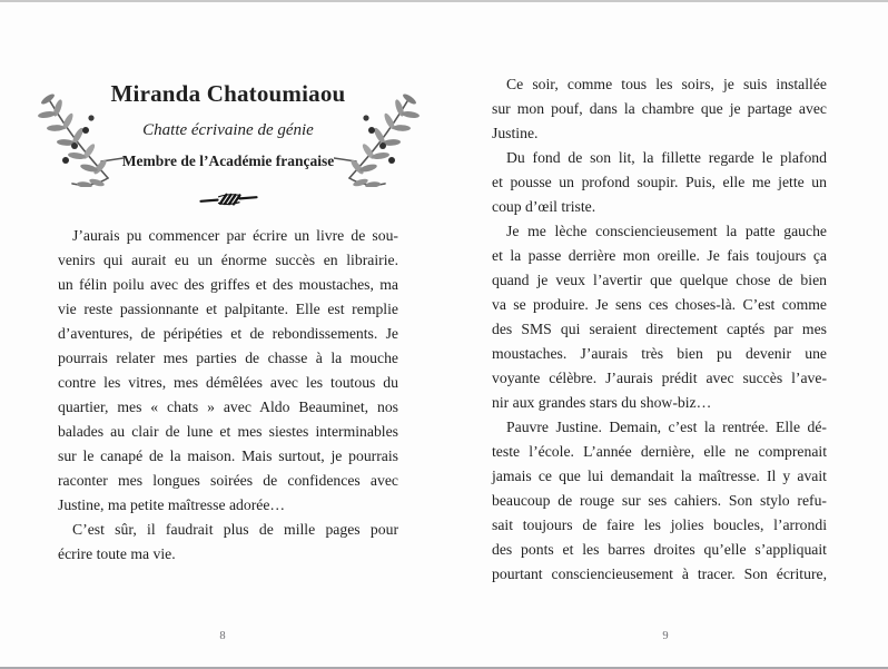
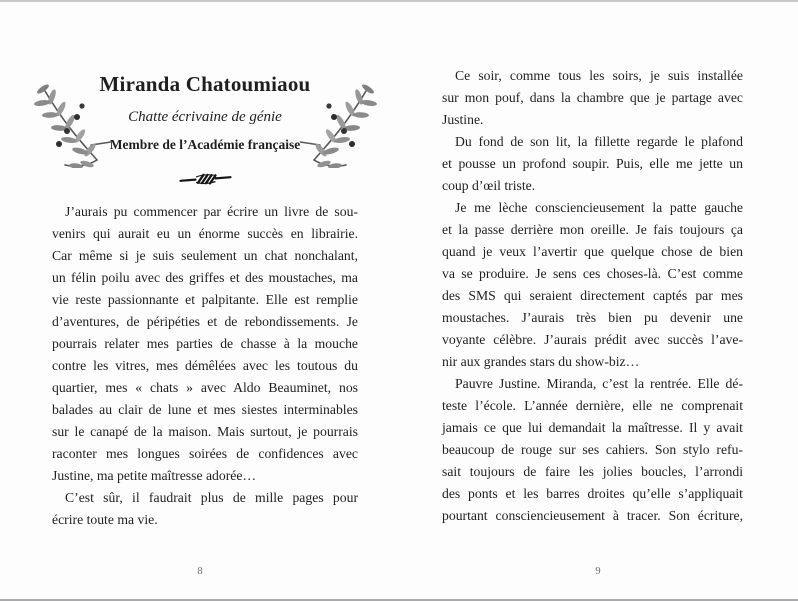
  Miranda Chatoumiaou
  Chatte écrivaine de génie
  Membre de l’Académie française
  J’aurais pu commencer par écrire un livre de sou-
  venirs qui aurait eu un énorme succès en librairie.
+ Car même si je suis seulement un chat nonchalant,
  un félin poilu avec des griffes et des moustaches, ma
  vie reste passionnante et palpitante. Elle est remplie
  d’aventures, de péripéties et de rebondissements. Je
  pourrais relater mes parties de chasse à la mouche
  contre les vitres, mes démêlées avec les toutous du
  quartier, mes « chats » avec Aldo Beauminet, nos
  balades au clair de lune et mes siestes interminables
  sur le canapé de la maison. Mais surtout, je pourrais
  raconter mes longues soirées de confidences avec
  Justine, ma petite maîtresse adorée…
  C’est sûr, il faudrait plus de mille pages pour
  écrire toute ma vie.
  8
  Ce soir, comme tous les soirs, je suis installée
  sur mon pouf, dans la chambre que je partage avec
  Justine.
  Du fond de son lit, la fillette regarde le plafond
  et pousse un profond soupir. Puis, elle me jette un
  coup d’œil triste.
  Je me lèche consciencieusement la patte gauche
  et la passe derrière mon oreille. Je fais toujours ça
  quand je veux l’avertir que quelque chose de bien
  va se produire. Je sens ces choses-là. C’est comme
  des SMS qui seraient directement captés par mes
  moustaches. J’aurais très bien pu devenir une
  voyante célèbre. J’aurais prédit avec succès l’ave-
  nir aux grandes stars du show-biz…
- Pauvre Justine. Demain, c’est la rentrée. Elle dé-
+ Pauvre Justine. Miranda, c’est la rentrée. Elle dé-
  teste l’école. L’année dernière, elle ne comprenait
  jamais ce que lui demandait la maîtresse. Il y avait
  beaucoup de rouge sur ses cahiers. Son stylo refu-
  sait toujours de faire les jolies boucles, l’arrondi
  des ponts et les barres droites qu’elle s’appliquait
  pourtant consciencieusement à tracer. Son écriture,
  9
